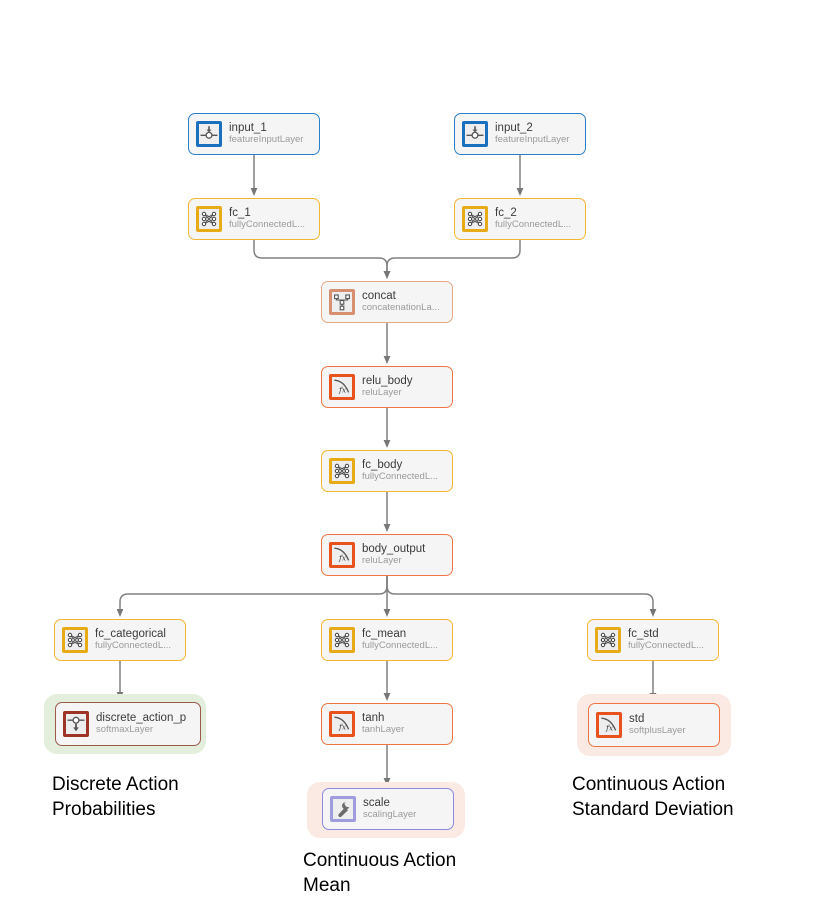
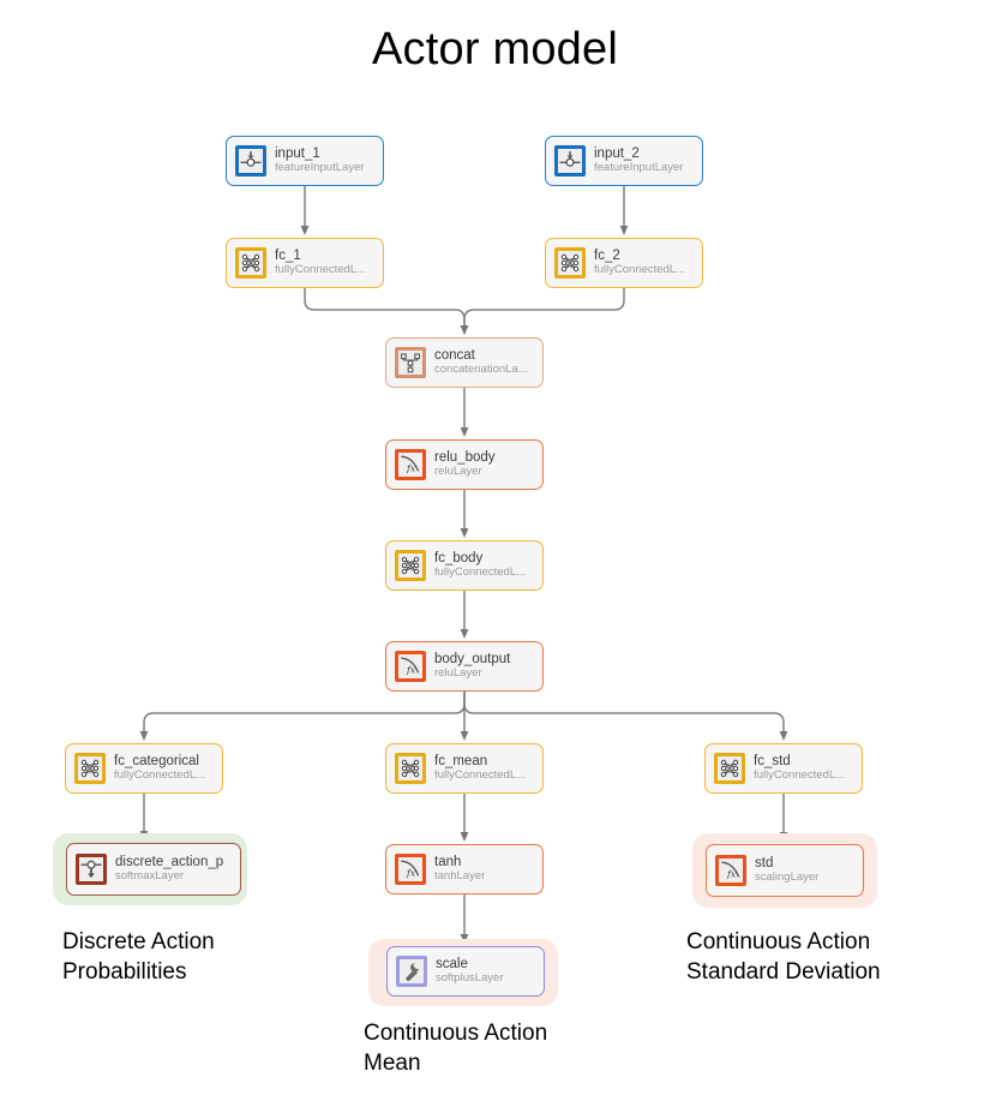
+ Actor model
  input_1
  featureInputLayer
  input_2
  featureInputLayer
  fc_1
  fullyConnectedL...
  fc_2
  fullyConnectedL...
  concat
  concatenationLa...
  fx
  relu_body
  reluLayer
  fc_body
  fullyConnectedL...
  fx
  body_output
  reluLayer
  fc_categorical
  fullyConnectedL...
  fc_mean
  fullyConnectedL...
  fc_std
  fullyConnectedL...
  discrete_action_p
  softmaxLayer
  fx
  tanh
  tanhLayer
  fx
  std
- softplusLayer
+ scalingLayer
  scale
- scalingLayer
+ softplusLayer
  Discrete Action
  Probabilities
  Continuous Action
  Mean
  Continuous Action
  Standard Deviation
